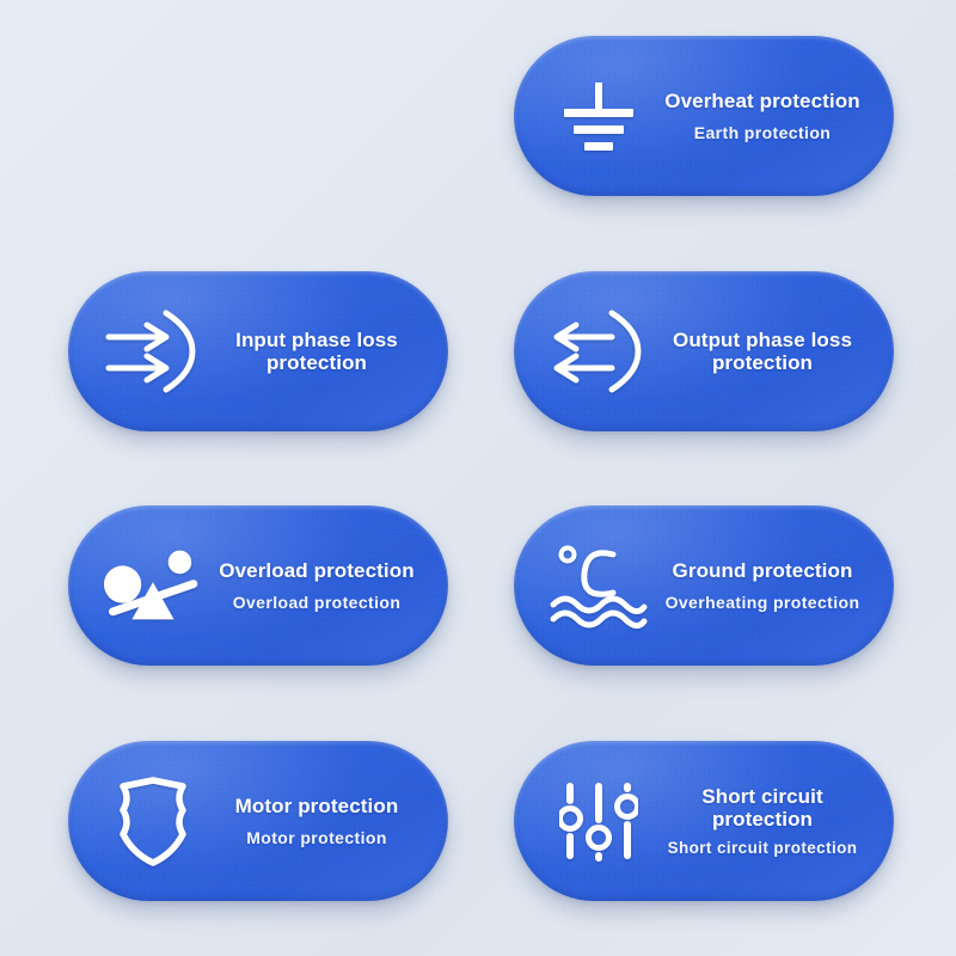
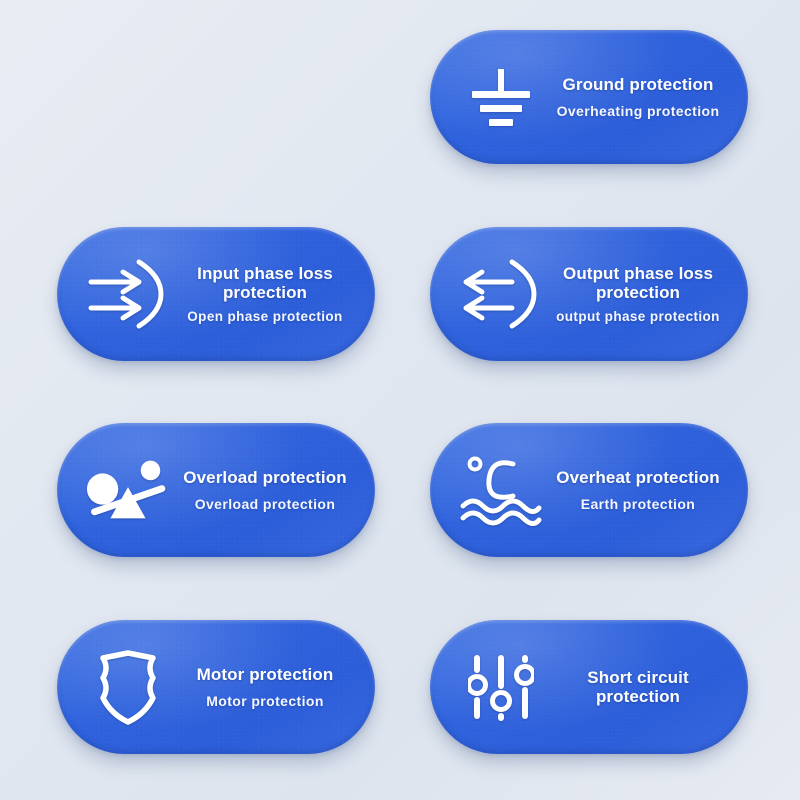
- Overheat protection
+ Ground protection
- Earth protection
+ Overheating protection
  Input phase loss
  protection
+ Open phase protection
  Output phase loss
  protection
+ output phase protection
  Overload protection
  Overload protection
- Ground protection
+ Overheat protection
- Overheating protection
+ Earth protection
  Motor protection
  Motor protection
  Short circuit
  protection
- Short circuit protection
